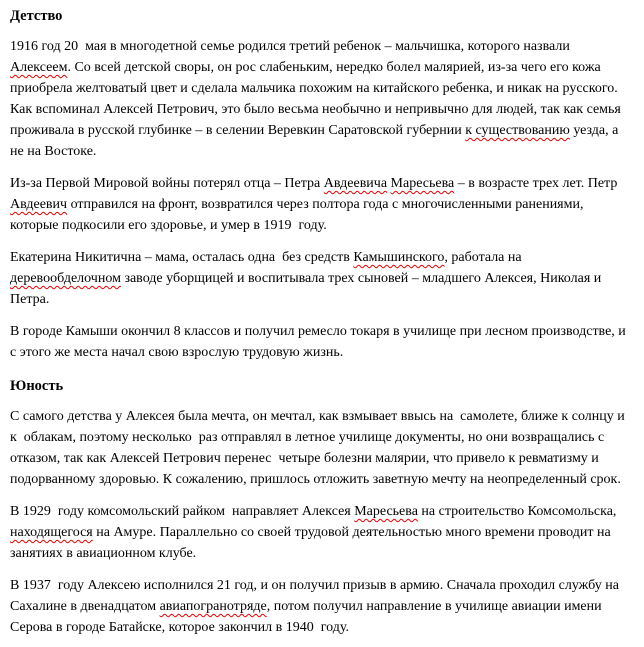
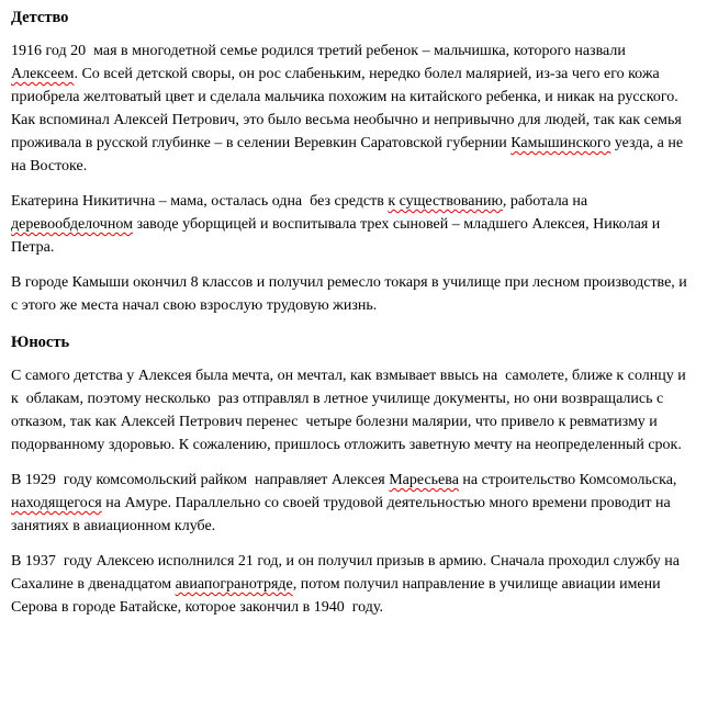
  Детство
- 1916 год 20 мая в многодетной семье родился третий ребенок – мальчишка, которого назвали Алексеем. Со всей детской своры, он рос слабеньким, нередко болел малярией, из-за чего его кожа приобрела желтоватый цвет и сделала мальчика похожим на китайского ребенка, и никак на русского. Как вспоминал Алексей Петрович, это было весьма необычно и непривычно для людей, так как семья проживала в русской глубинке – в селении Веревкин Саратовской губернии к существованию уезда, а не на Востоке.
+ 1916 год 20 мая в многодетной семье родился третий ребенок – мальчишка, которого назвали Алексеем. Со всей детской своры, он рос слабеньким, нередко болел малярией, из-за чего его кожа приобрела желтоватый цвет и сделала мальчика похожим на китайского ребенка, и никак на русского. Как вспоминал Алексей Петрович, это было весьма необычно и непривычно для людей, так как семья проживала в русской глубинке – в селении Веревкин Саратовской губернии Камышинского уезда, а не на Востоке.
- Из-за Первой Мировой войны потерял отца – Петра Авдеевича Маресьева – в возрасте трех лет. Петр Авдеевич отправился на фронт, возвратился через полтора года с многочисленными ранениями, которые подкосили его здоровье, и умер в 1919 году.
- Екатерина Никитична – мама, осталась одна без средств Камышинского, работала на деревообделочном заводе уборщицей и воспитывала трех сыновей – младшего Алексея, Николая и Петра.
+ Екатерина Никитична – мама, осталась одна без средств к существованию, работала на деревообделочном заводе уборщицей и воспитывала трех сыновей – младшего Алексея, Николая и Петра.
  В городе Камыши окончил 8 классов и получил ремесло токаря в училище при лесном производстве, и с этого же места начал свою взрослую трудовую жизнь.
  Юность
  С самого детства у Алексея была мечта, он мечтал, как взмывает ввысь на самолете, ближе к солнцу и к облакам, поэтому несколько раз отправлял в летное училище документы, но они возвращались с отказом, так как Алексей Петрович перенес четыре болезни малярии, что привело к ревматизму и подорванному здоровью. К сожалению, пришлось отложить заветную мечту на неопределенный срок.
  В 1929 году комсомольский райком направляет Алексея Маресьева на строительство Комсомольска, находящегося на Амуре. Параллельно со своей трудовой деятельностью много времени проводит на занятиях в авиационном клубе.
  В 1937 году Алексею исполнился 21 год, и он получил призыв в армию. Сначала проходил службу на Сахалине в двенадцатом авиапогранотряде, потом получил направление в училище авиации имени Серова в городе Батайске, которое закончил в 1940 году.
